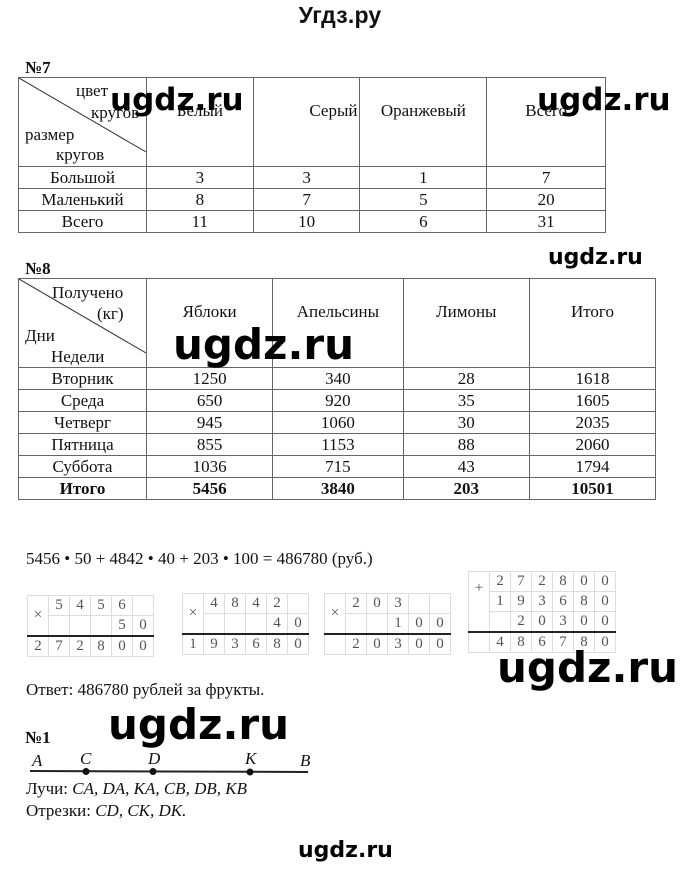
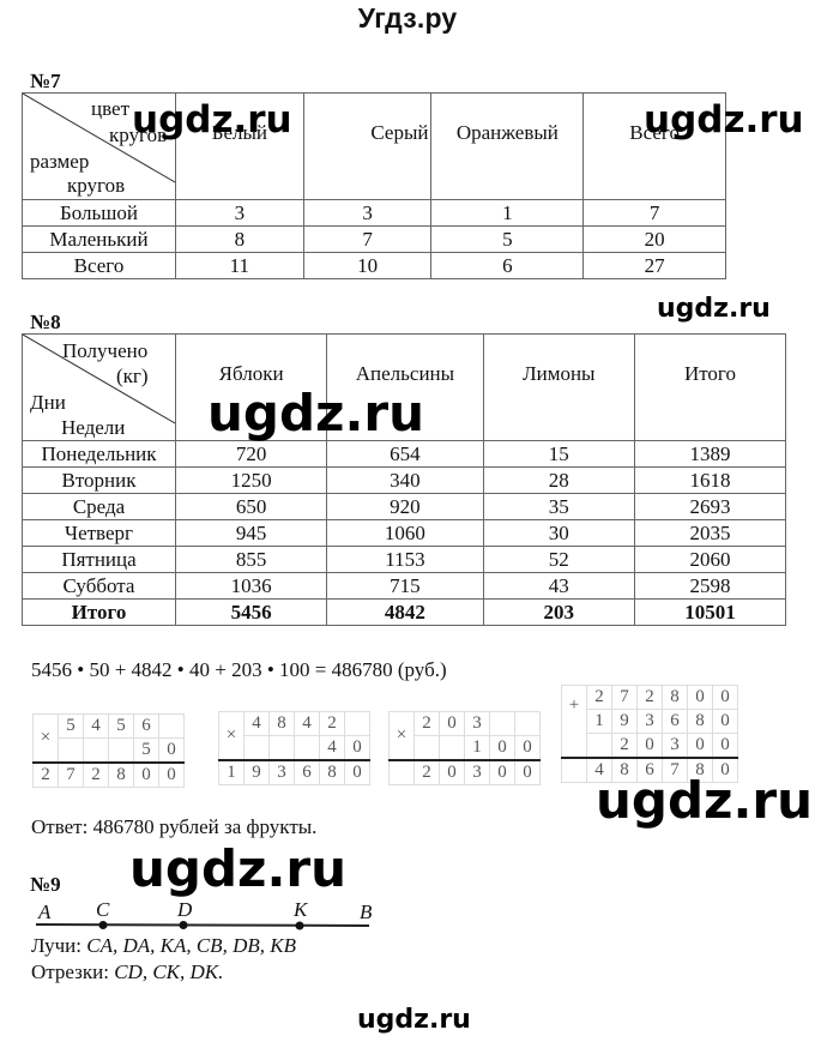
  Угдз.ру
  №7
  цвет кругов размер кругов	Белый	Серый	Оранжевый	Всего
  Большой	3	3	1	7
  Маленький	8	7	5	20
- Всего	11	10	6	31
+ Всего	11	10	6	27
  ugdz.ru
  ugdz.ru
  ugdz.ru
  №8
  Получено (кг) Дни Недели	Яблоки	Апельсины	Лимоны	Итого
+ Понедельник	720	654	15	1389
  Вторник	1250	340	28	1618
- Среда	650	920	35	1605
+ Среда	650	920	35	2693
  Четверг	945	1060	30	2035
- Пятница	855	1153	88	2060
+ Пятница	855	1153	52	2060
- Суббота	1036	715	43	1794
+ Суббота	1036	715	43	2598
- Итого	5456	3840	203	10501
+ Итого	5456	4842	203	10501
  ugdz.ru
  5456 • 50 + 4842 • 40 + 203 • 100 = 486780 (руб.)
  ×	5	4	5	6
  			5	0
  2	7	2	8	0	0
  ×	4	8	4	2
  			4	0
  1	9	3	6	8	0
  ×	2	0	3
  		1	0	0
  	2	0	3	0	0
  +	2	7	2	8	0	0
  1	9	3	6	8	0
  	2	0	3	0	0
  	4	8	6	7	8	0
  ugdz.ru
  Ответ: 486780 рублей за фрукты.
  ugdz.ru
- №1
+ №9
  A
  C
  D
  K
  B
  Лучи: CA, DA, KA, CB, DB, KB
  Отрезки: CD, CK, DK.
  ugdz.ru
